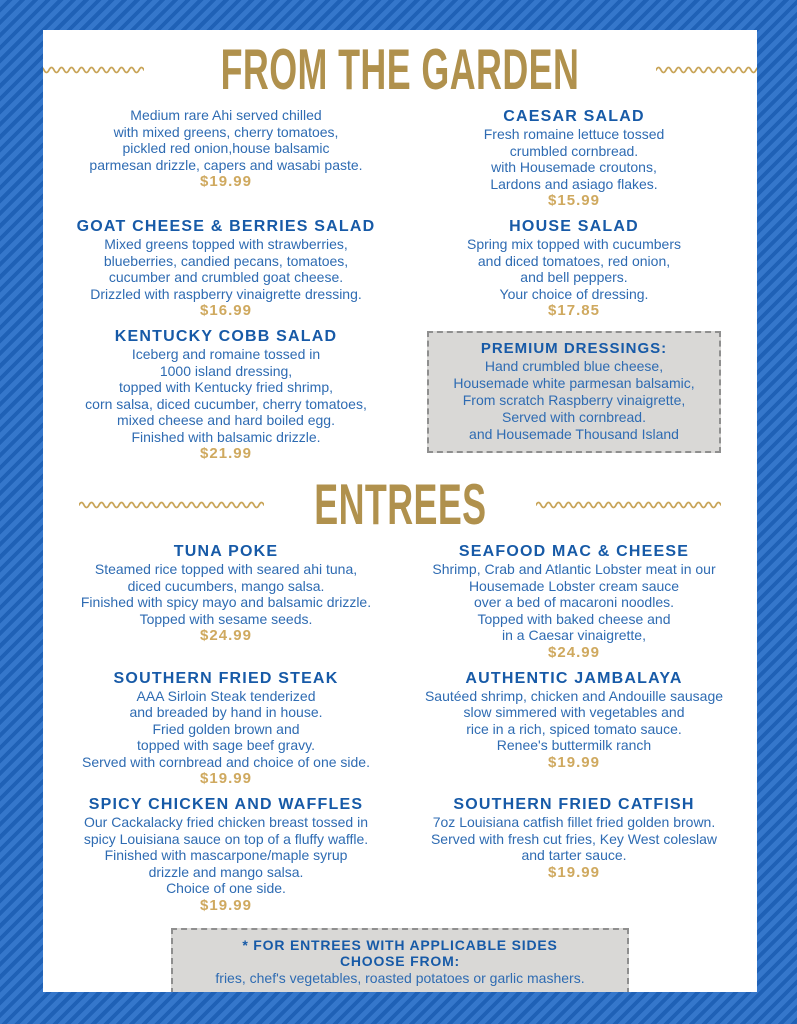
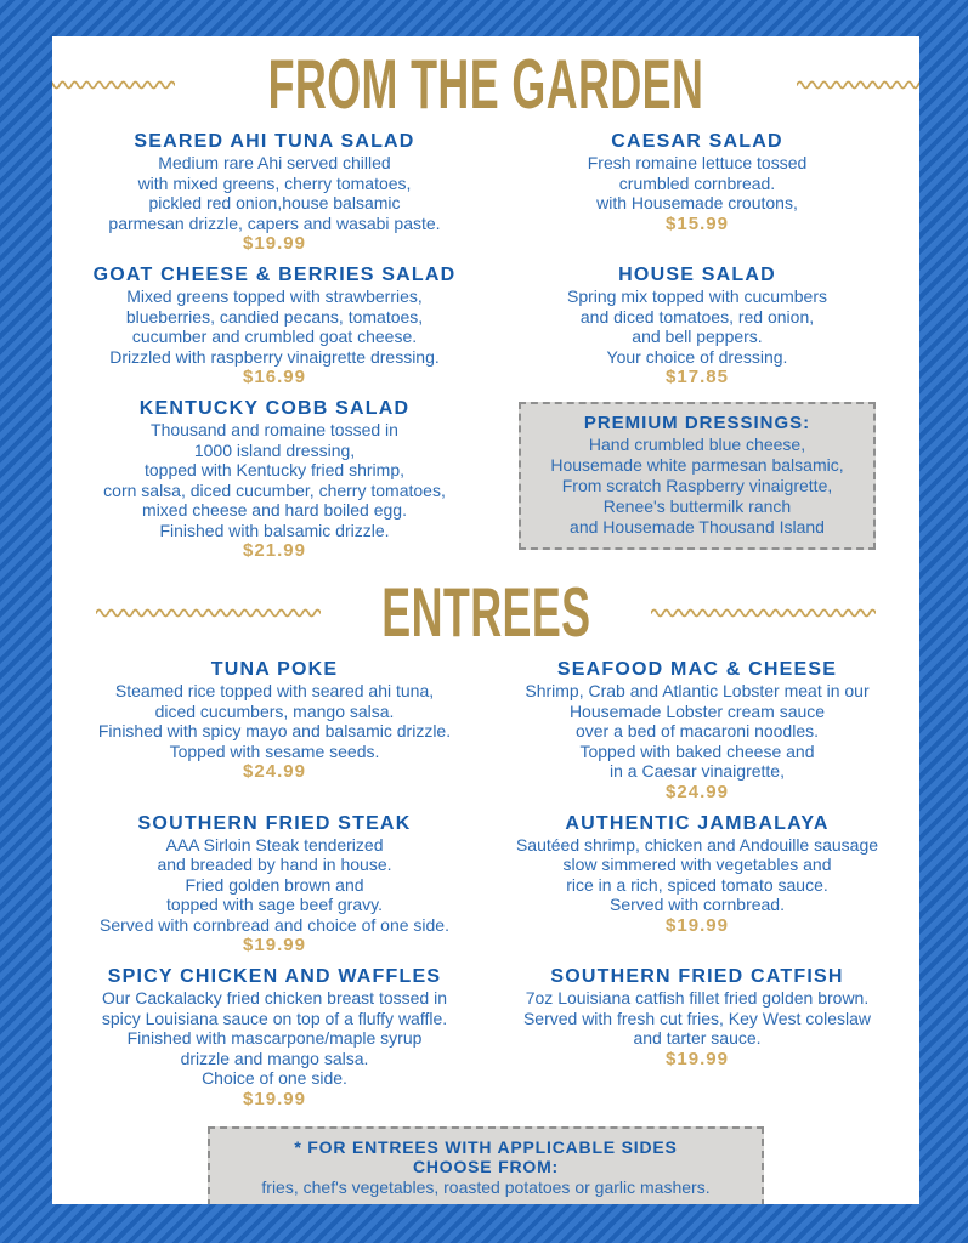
  FROM THE GARDEN
+ SEARED AHI TUNA SALAD
  Medium rare Ahi served chilled
  with mixed greens, cherry tomatoes,
  pickled red onion,house balsamic
  parmesan drizzle, capers and wasabi paste.
  $19.99
  CAESAR SALAD
  Fresh romaine lettuce tossed
  crumbled cornbread.
  with Housemade croutons,
- Lardons and asiago flakes.
  $15.99
  GOAT CHEESE & BERRIES SALAD
  Mixed greens topped with strawberries,
  blueberries, candied pecans, tomatoes,
  cucumber and crumbled goat cheese.
  Drizzled with raspberry vinaigrette dressing.
  $16.99
  HOUSE SALAD
  Spring mix topped with cucumbers
  and diced tomatoes, red onion,
  and bell peppers.
  Your choice of dressing.
  $17.85
  KENTUCKY COBB SALAD
- Iceberg and romaine tossed in
+ Thousand and romaine tossed in
  1000 island dressing,
  topped with Kentucky fried shrimp,
  corn salsa, diced cucumber, cherry tomatoes,
  mixed cheese and hard boiled egg.
  Finished with balsamic drizzle.
  $21.99
  PREMIUM DRESSINGS:
  Hand crumbled blue cheese,
  Housemade white parmesan balsamic,
  From scratch Raspberry vinaigrette,
- Served with cornbread.
+ Renee's buttermilk ranch
  and Housemade Thousand Island
  ENTREES
  TUNA POKE
  Steamed rice topped with seared ahi tuna,
  diced cucumbers, mango salsa.
  Finished with spicy mayo and balsamic drizzle.
  Topped with sesame seeds.
  $24.99
  SEAFOOD MAC & CHEESE
  Shrimp, Crab and Atlantic Lobster meat in our
  Housemade Lobster cream sauce
  over a bed of macaroni noodles.
  Topped with baked cheese and
  in a Caesar vinaigrette,
  $24.99
  SOUTHERN FRIED STEAK
  AAA Sirloin Steak tenderized
  and breaded by hand in house.
  Fried golden brown and
  topped with sage beef gravy.
  Served with cornbread and choice of one side.
  $19.99
  AUTHENTIC JAMBALAYA
  Sautéed shrimp, chicken and Andouille sausage
  slow simmered with vegetables and
  rice in a rich, spiced tomato sauce.
- Renee's buttermilk ranch
+ Served with cornbread.
  $19.99
  SPICY CHICKEN AND WAFFLES
  Our Cackalacky fried chicken breast tossed in
  spicy Louisiana sauce on top of a fluffy waffle.
  Finished with mascarpone/maple syrup
  drizzle and mango salsa.
  Choice of one side.
  $19.99
  SOUTHERN FRIED CATFISH
  7oz Louisiana catfish fillet fried golden brown.
  Served with fresh cut fries, Key West coleslaw
  and tarter sauce.
  $19.99
  * FOR ENTREES WITH APPLICABLE SIDES
  CHOOSE FROM:
  fries, chef's vegetables, roasted potatoes or garlic mashers.
